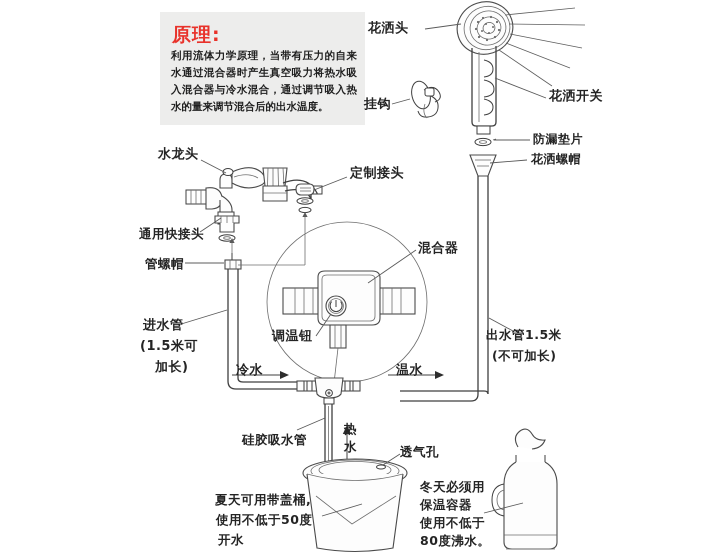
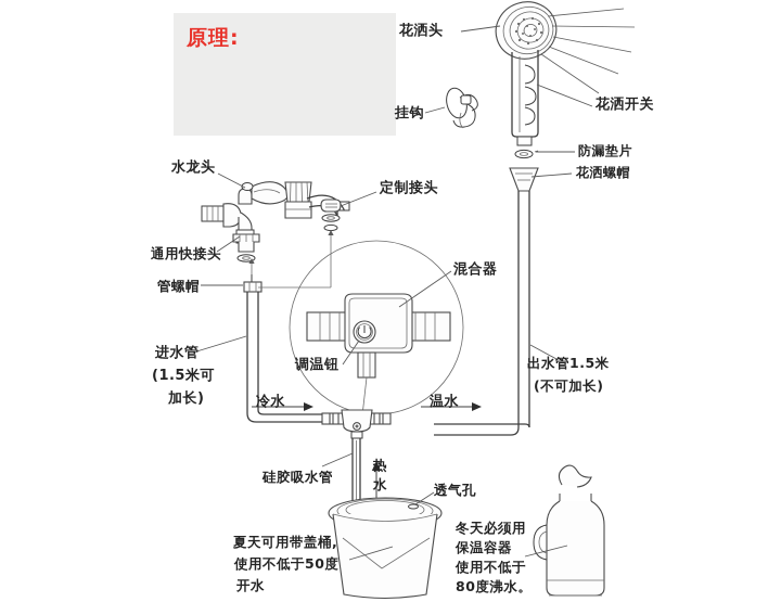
  原理:
- 利用流体力学原理，当带有压力的自来水通过混合器时产生真空吸力将热水吸入混合器与冷水混合，通过调节吸入热水的量来调节混合后的出水温度。
  花洒头
  花洒开关
  挂钩
  防漏垫片
  花洒螺帽
  水龙头
  定制接头
  通用快接头
  管螺帽
  进水管
  (1.5米可
  加长)
  混合器
  调温钮
  冷水
  温水
  出水管1.5米
  (不可加长)
  硅胶吸水管
  热
  水
  透气孔
  夏天可用带盖桶,
  使用不低于50度
  开水
  冬天必须用
  保温容器
  使用不低于
  80度沸水。
